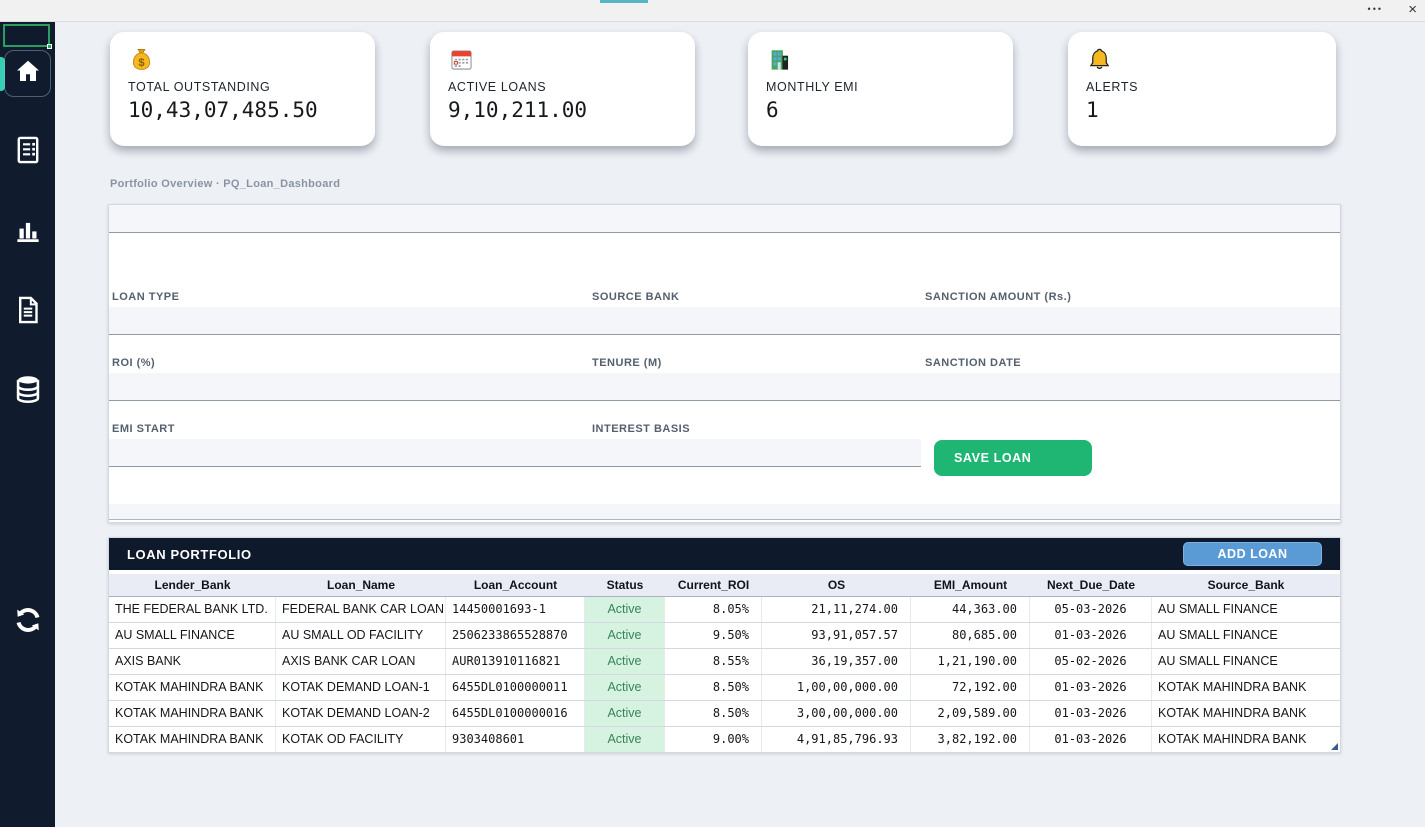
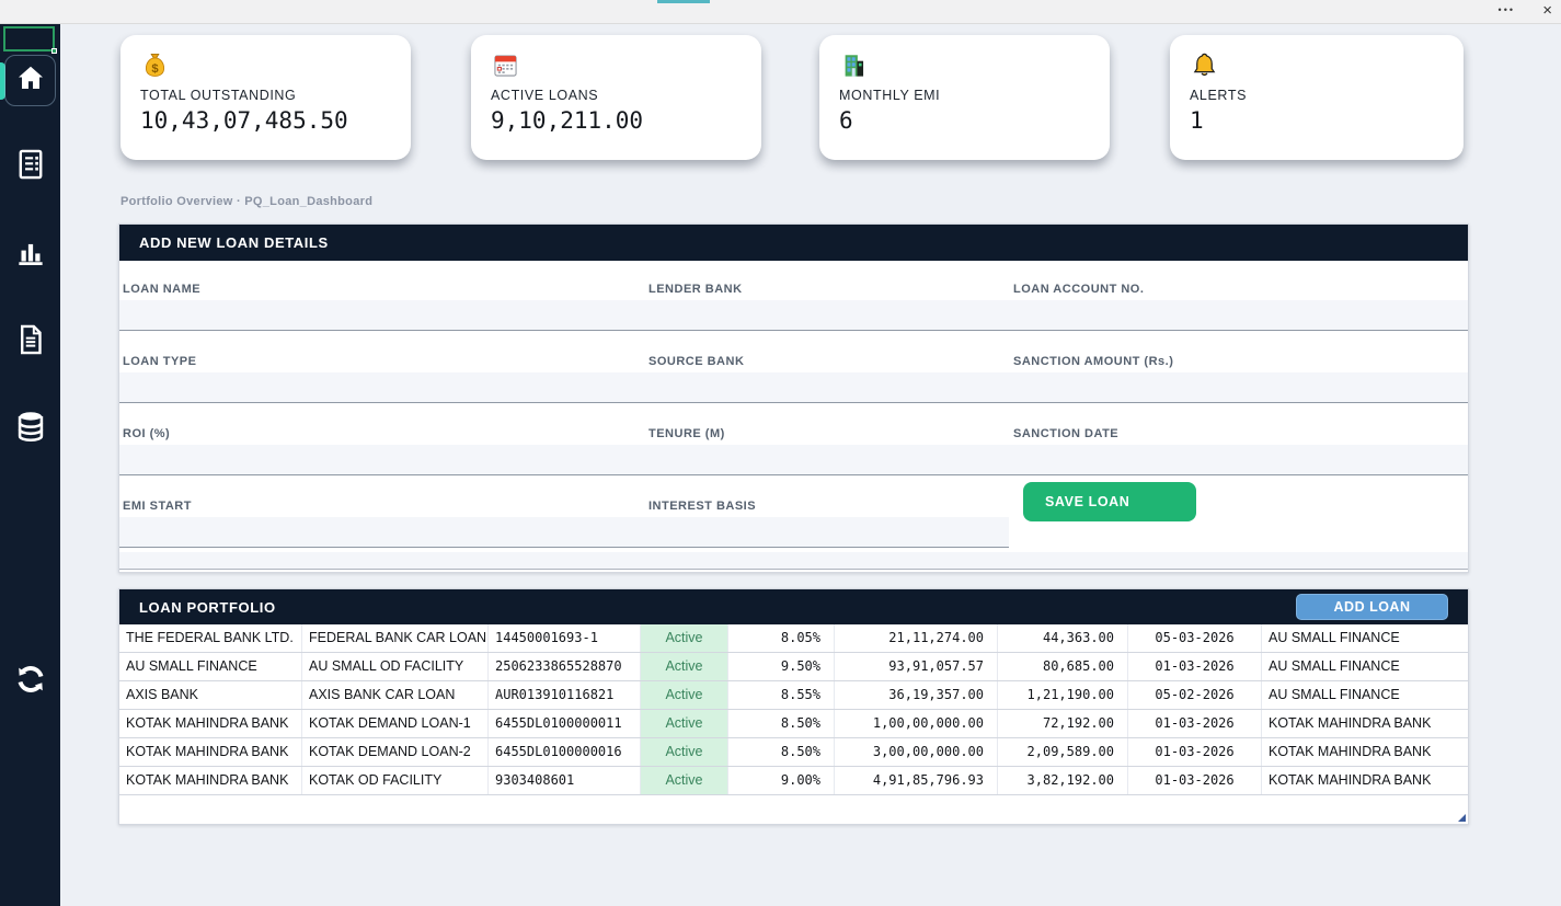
  •••
  ×
  $
  TOTAL OUTSTANDING
  10,43,07,485.50
  ACTIVE LOANS
  9,10,211.00
  MONTHLY EMI
  6
  ALERTS
  1
  Portfolio Overview · PQ_Loan_Dashboard
+ ADD NEW LOAN DETAILS
+ LOAN NAME
+ LENDER BANK
+ LOAN ACCOUNT NO.
  LOAN TYPE
  SOURCE BANK
  SANCTION AMOUNT (Rs.)
  ROI (%)
  TENURE (M)
  SANCTION DATE
  EMI START
  INTEREST BASIS
  SAVE LOAN
  LOAN PORTFOLIO
  ADD LOAN
- Lender_Bank
- Loan_Name
- Loan_Account
- Status
- Current_ROI
- OS
- EMI_Amount
- Next_Due_Date
- Source_Bank
  THE FEDERAL BANK LTD.
  FEDERAL BANK CAR LOAN
  14450001693-1
  Active
  8.05%
  21,11,274.00
  44,363.00
  05-03-2026
  AU SMALL FINANCE
  AU SMALL FINANCE
  AU SMALL OD FACILITY
  2506233865528870
  Active
  9.50%
  93,91,057.57
  80,685.00
  01-03-2026
  AU SMALL FINANCE
  AXIS BANK
  AXIS BANK CAR LOAN
  AUR013910116821
  Active
  8.55%
  36,19,357.00
  1,21,190.00
  05-02-2026
  AU SMALL FINANCE
  KOTAK MAHINDRA BANK
  KOTAK DEMAND LOAN-1
  6455DL0100000011
  Active
  8.50%
  1,00,00,000.00
  72,192.00
  01-03-2026
  KOTAK MAHINDRA BANK
  KOTAK MAHINDRA BANK
  KOTAK DEMAND LOAN-2
  6455DL0100000016
  Active
  8.50%
  3,00,00,000.00
  2,09,589.00
  01-03-2026
  KOTAK MAHINDRA BANK
  KOTAK MAHINDRA BANK
  KOTAK OD FACILITY
  9303408601
  Active
  9.00%
  4,91,85,796.93
  3,82,192.00
  01-03-2026
  KOTAK MAHINDRA BANK
